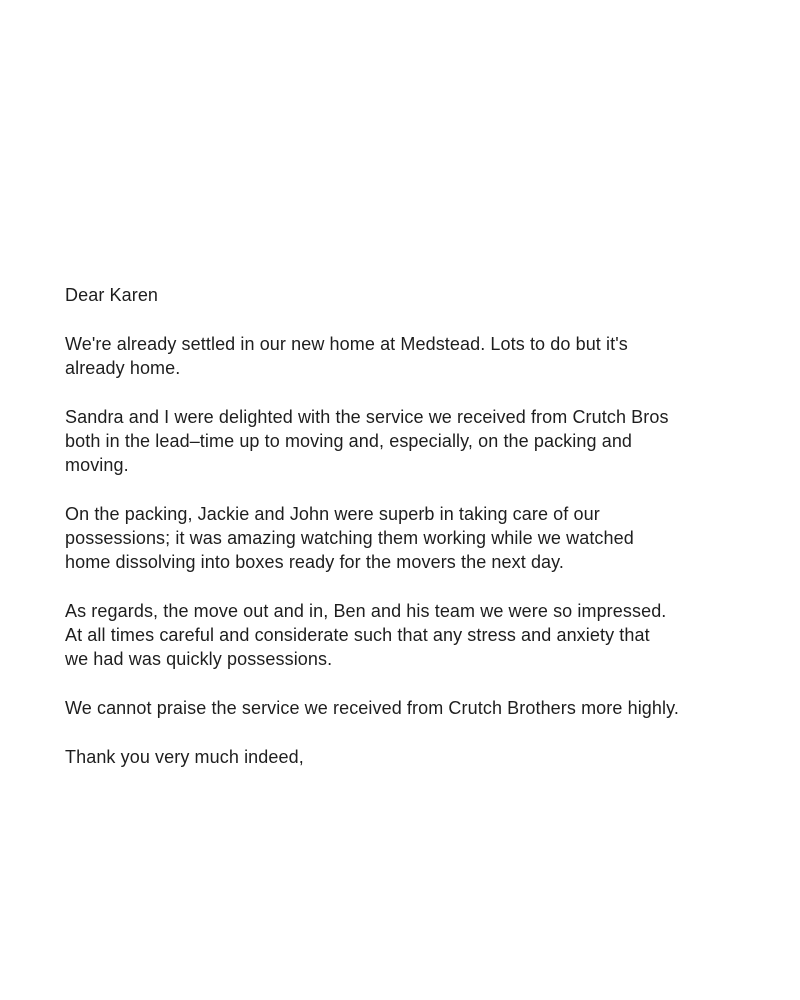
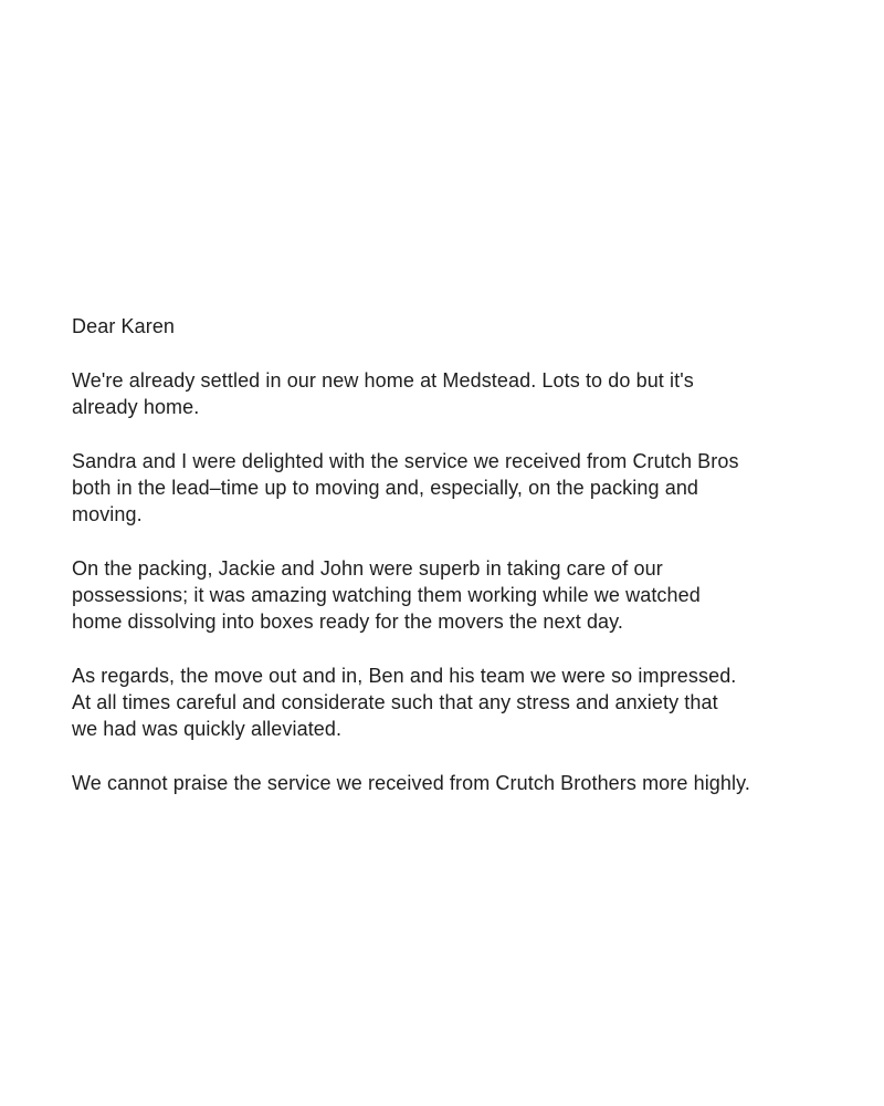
  Dear Karen
  We're already settled in our new home at Medstead. Lots to do but it's
  already home.
  Sandra and I were delighted with the service we received from Crutch Bros
  both in the lead–time up to moving and, especially, on the packing and
  moving.
  On the packing, Jackie and John were superb in taking care of our
  possessions; it was amazing watching them working while we watched
  home dissolving into boxes ready for the movers the next day.
  As regards, the move out and in, Ben and his team we were so impressed.
  At all times careful and considerate such that any stress and anxiety that
- we had was quickly possessions.
+ we had was quickly alleviated.
  We cannot praise the service we received from Crutch Brothers more highly.
- Thank you very much indeed,
